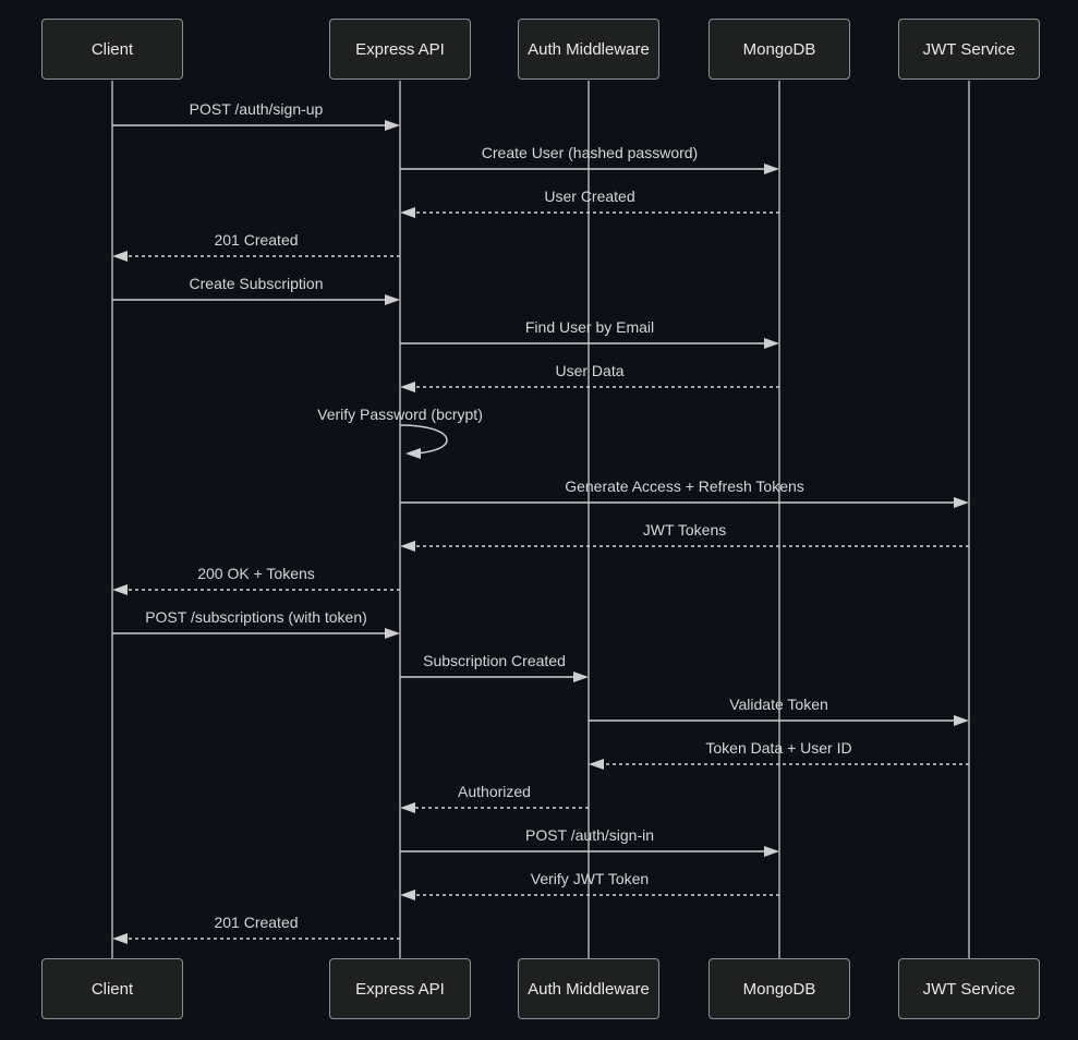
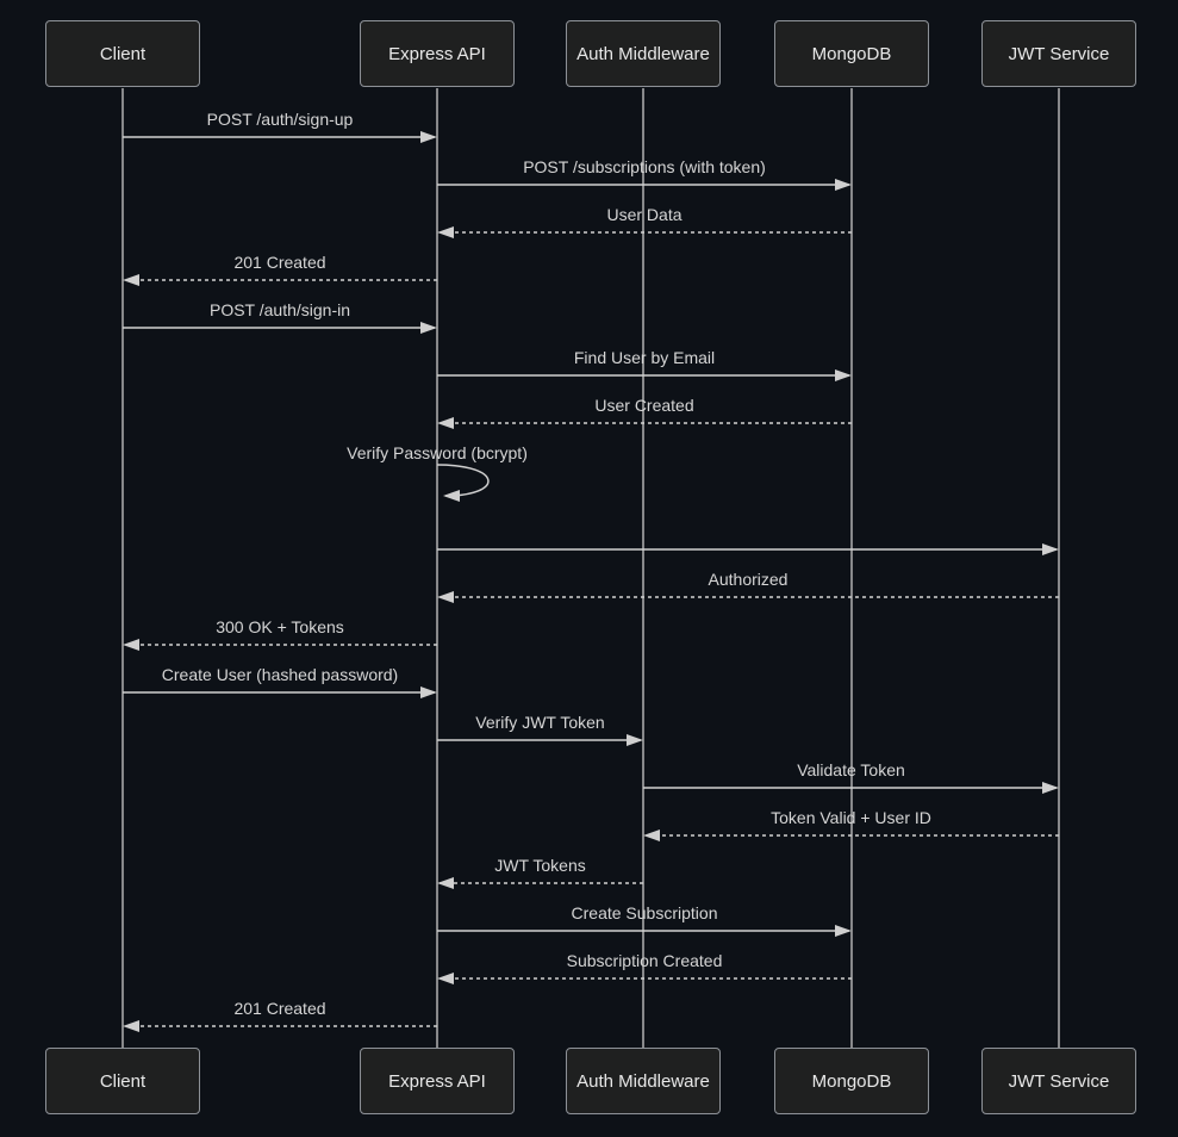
  Client
  Client
  Express API
  Express API
  Auth Middleware
  Auth Middleware
  MongoDB
  MongoDB
  JWT Service
  JWT Service
  POST /auth/sign-up
- Create User (hashed password)
+ POST /subscriptions (with token)
- User Created
+ User Data
  201 Created
- Create Subscription
+ POST /auth/sign-in
  Find User by Email
- User Data
+ User Created
  Verify Password (bcrypt)
- Generate Access + Refresh Tokens
- JWT Tokens
+ Authorized
- 200 OK + Tokens
+ 300 OK + Tokens
- POST /subscriptions (with token)
+ Create User (hashed password)
- Subscription Created
+ Verify JWT Token
  Validate Token
- Token Data + User ID
+ Token Valid + User ID
- Authorized
+ JWT Tokens
- POST /auth/sign-in
+ Create Subscription
- Verify JWT Token
+ Subscription Created
  201 Created
